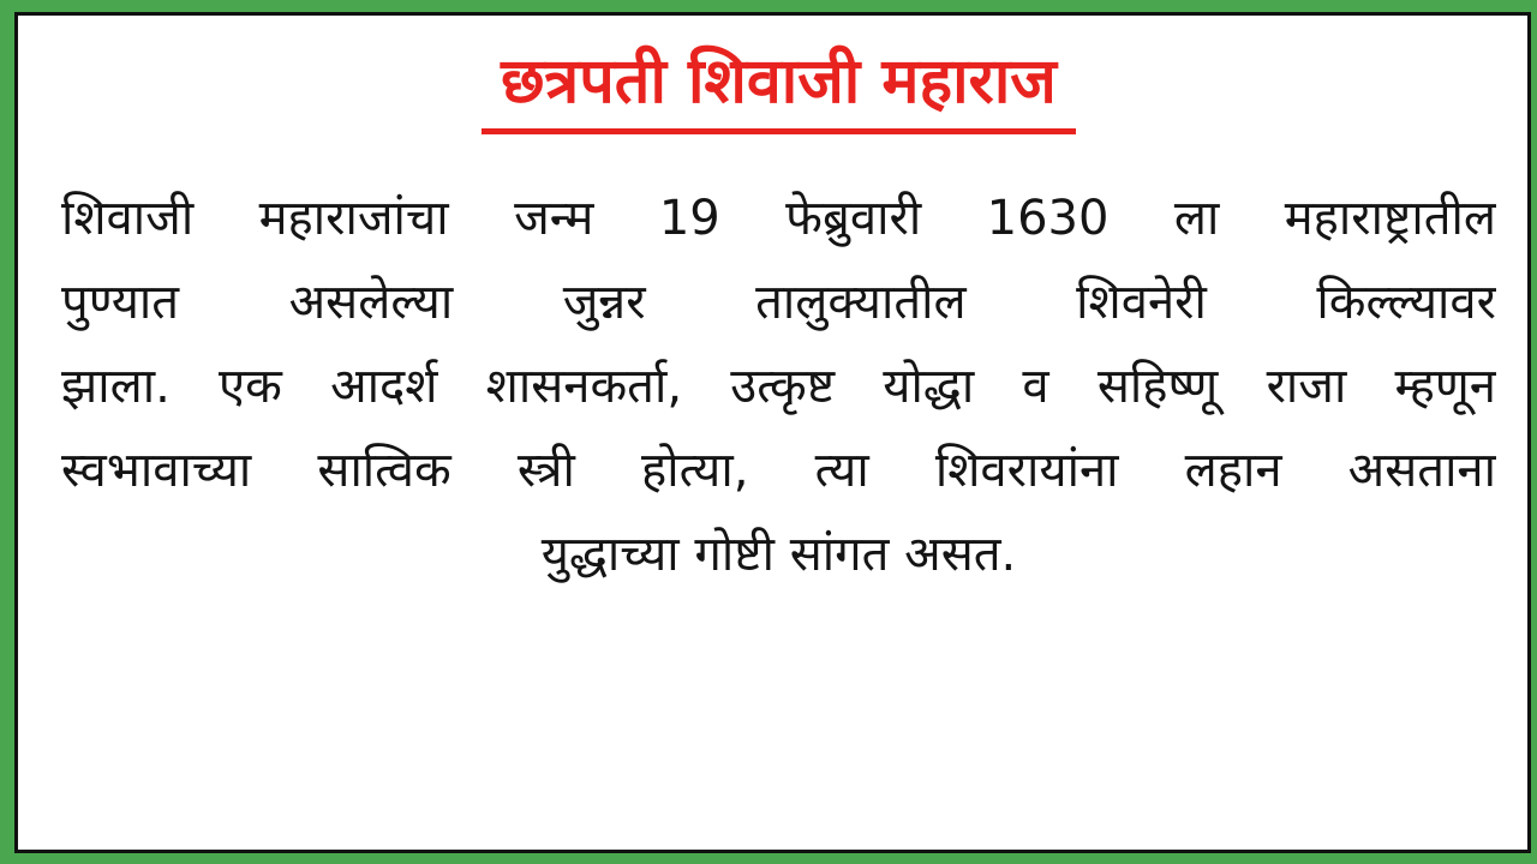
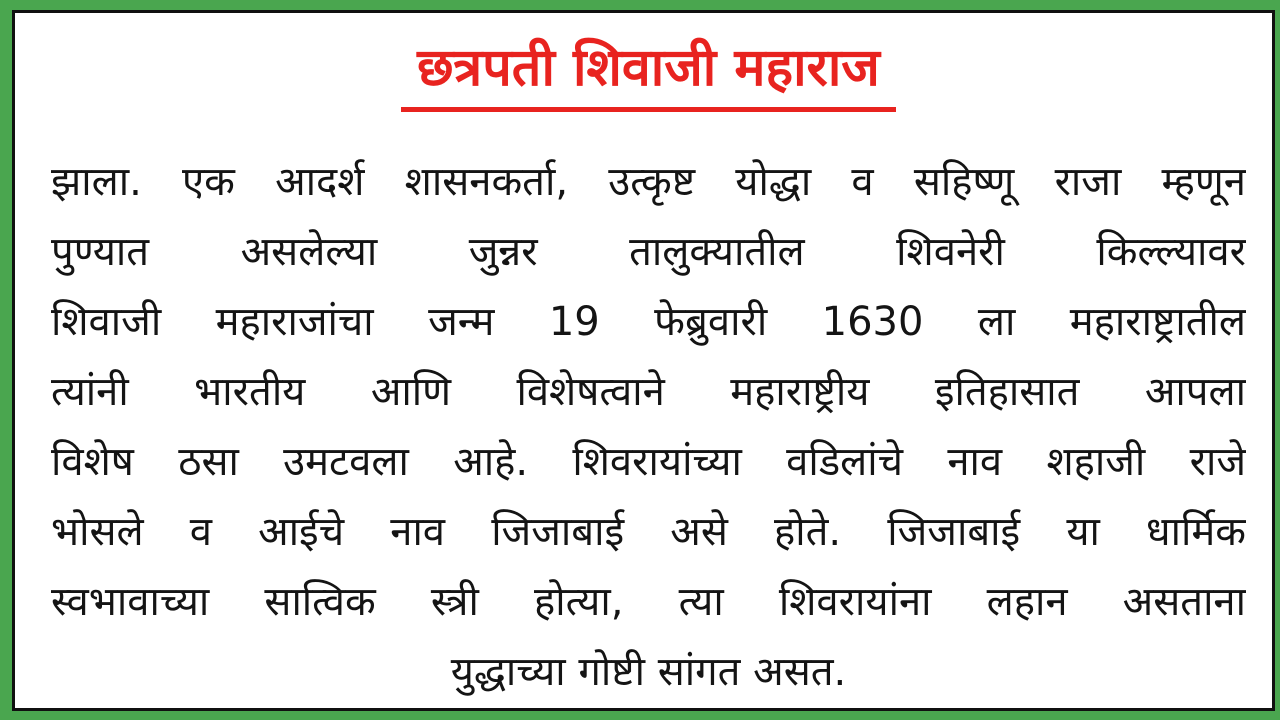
  छत्रपती शिवाजी महाराज
- शिवाजी महाराजांचा जन्म 19 फेब्रुवारी 1630 ला महाराष्ट्रातील
+ झाला. एक आदर्श शासनकर्ता, उत्कृष्ट योद्धा व सहिष्णू राजा म्हणून
  पुण्यात असलेल्या जुन्नर तालुक्यातील शिवनेरी किल्ल्यावर
- झाला. एक आदर्श शासनकर्ता, उत्कृष्ट योद्धा व सहिष्णू राजा म्हणून
+ शिवाजी महाराजांचा जन्म 19 फेब्रुवारी 1630 ला महाराष्ट्रातील
+ त्यांनी भारतीय आणि विशेषत्वाने महाराष्ट्रीय इतिहासात आपला
+ विशेष ठसा उमटवला आहे. शिवरायांच्या वडिलांचे नाव शहाजी राजे
+ भोसले व आईचे नाव जिजाबाई असे होते. जिजाबाई या धार्मिक
  स्वभावाच्या सात्विक स्त्री होत्या, त्या शिवरायांना लहान असताना
  युद्धाच्या गोष्टी सांगत असत.
